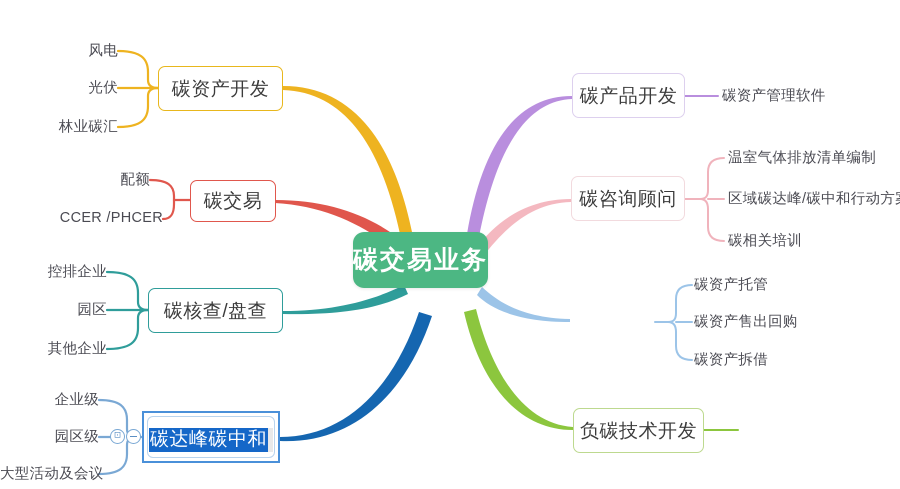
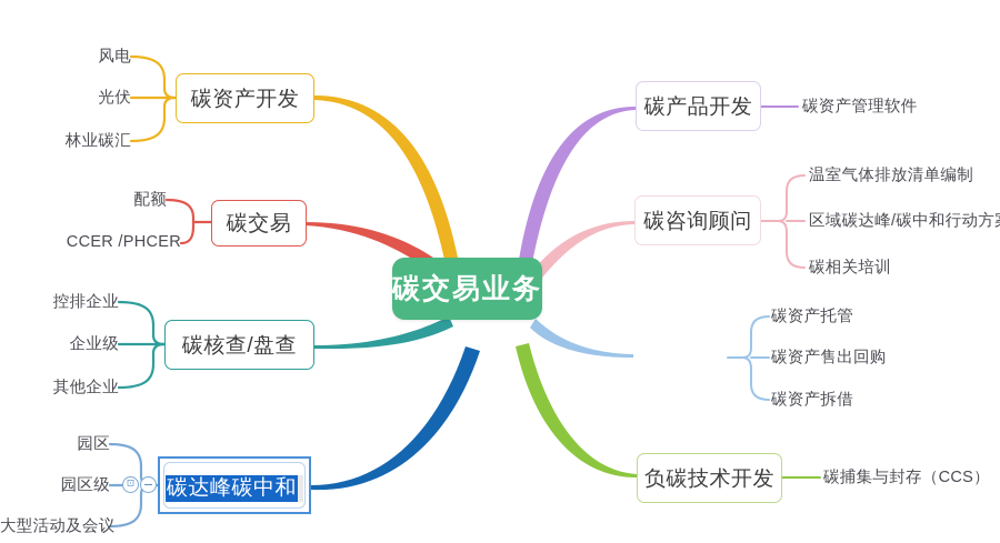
  碳交易业务
  碳资产开发
  碳交易
  碳核查/盘查
  碳产品开发
  碳咨询顾问
  负碳技术开发
  碳达峰碳中和
  ⊡
  风电
  光伏
  林业碳汇
  配额
  CCER /PHCER
  控排企业
- 园区
+ 企业级
  其他企业
- 企业级
+ 园区
  园区级
  大型活动及会议
  碳资产管理软件
  温室气体排放清单编制
  区域碳达峰/碳中和行动方
  碳相关培训
  碳资产托管
  碳资产售出回购
  碳资产拆借
+ 碳捕集与封存（CCS）
